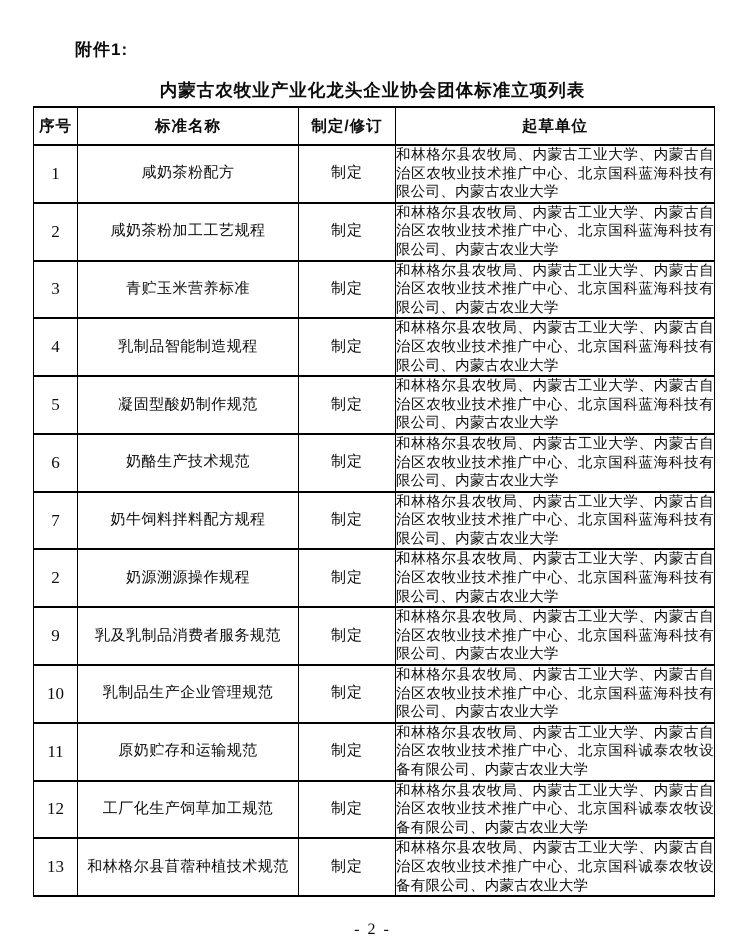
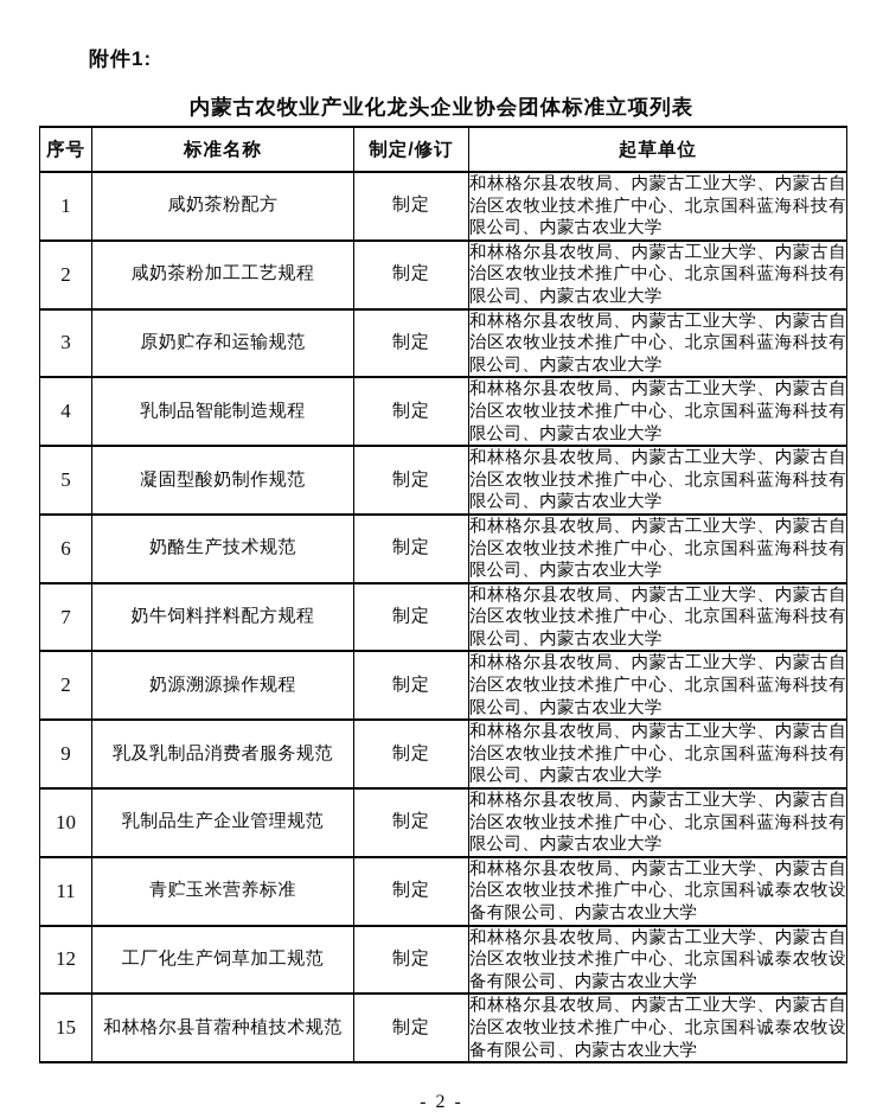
  附件1:
  内蒙古农牧业产业化龙头企业协会团体标准立项列表
  序号	标准名称	制定/修订	起草单位
  1	咸奶茶粉配方	制定	和林格尔县农牧局、内蒙古工业大学、内蒙古自治区农牧业技术推广中心、北京国科蓝海科技有限公司、内蒙古农业大学
  2	咸奶茶粉加工工艺规程	制定	和林格尔县农牧局、内蒙古工业大学、内蒙古自治区农牧业技术推广中心、北京国科蓝海科技有限公司、内蒙古农业大学
- 3	青贮玉米营养标准	制定	和林格尔县农牧局、内蒙古工业大学、内蒙古自治区农牧业技术推广中心、北京国科蓝海科技有限公司、内蒙古农业大学
+ 3	原奶贮存和运输规范	制定	和林格尔县农牧局、内蒙古工业大学、内蒙古自治区农牧业技术推广中心、北京国科蓝海科技有限公司、内蒙古农业大学
  4	乳制品智能制造规程	制定	和林格尔县农牧局、内蒙古工业大学、内蒙古自治区农牧业技术推广中心、北京国科蓝海科技有限公司、内蒙古农业大学
  5	凝固型酸奶制作规范	制定	和林格尔县农牧局、内蒙古工业大学、内蒙古自治区农牧业技术推广中心、北京国科蓝海科技有限公司、内蒙古农业大学
  6	奶酪生产技术规范	制定	和林格尔县农牧局、内蒙古工业大学、内蒙古自治区农牧业技术推广中心、北京国科蓝海科技有限公司、内蒙古农业大学
  7	奶牛饲料拌料配方规程	制定	和林格尔县农牧局、内蒙古工业大学、内蒙古自治区农牧业技术推广中心、北京国科蓝海科技有限公司、内蒙古农业大学
  2	奶源溯源操作规程	制定	和林格尔县农牧局、内蒙古工业大学、内蒙古自治区农牧业技术推广中心、北京国科蓝海科技有限公司、内蒙古农业大学
  9	乳及乳制品消费者服务规范	制定	和林格尔县农牧局、内蒙古工业大学、内蒙古自治区农牧业技术推广中心、北京国科蓝海科技有限公司、内蒙古农业大学
  10	乳制品生产企业管理规范	制定	和林格尔县农牧局、内蒙古工业大学、内蒙古自治区农牧业技术推广中心、北京国科蓝海科技有限公司、内蒙古农业大学
- 11	原奶贮存和运输规范	制定	和林格尔县农牧局、内蒙古工业大学、内蒙古自治区农牧业技术推广中心、北京国科诚泰农牧设备有限公司、内蒙古农业大学
+ 11	青贮玉米营养标准	制定	和林格尔县农牧局、内蒙古工业大学、内蒙古自治区农牧业技术推广中心、北京国科诚泰农牧设备有限公司、内蒙古农业大学
  12	工厂化生产饲草加工规范	制定	和林格尔县农牧局、内蒙古工业大学、内蒙古自治区农牧业技术推广中心、北京国科诚泰农牧设备有限公司、内蒙古农业大学
- 13	和林格尔县苜蓿种植技术规范	制定	和林格尔县农牧局、内蒙古工业大学、内蒙古自治区农牧业技术推广中心、北京国科诚泰农牧设备有限公司、内蒙古农业大学
+ 15	和林格尔县苜蓿种植技术规范	制定	和林格尔县农牧局、内蒙古工业大学、内蒙古自治区农牧业技术推广中心、北京国科诚泰农牧设备有限公司、内蒙古农业大学
  - 2 -
